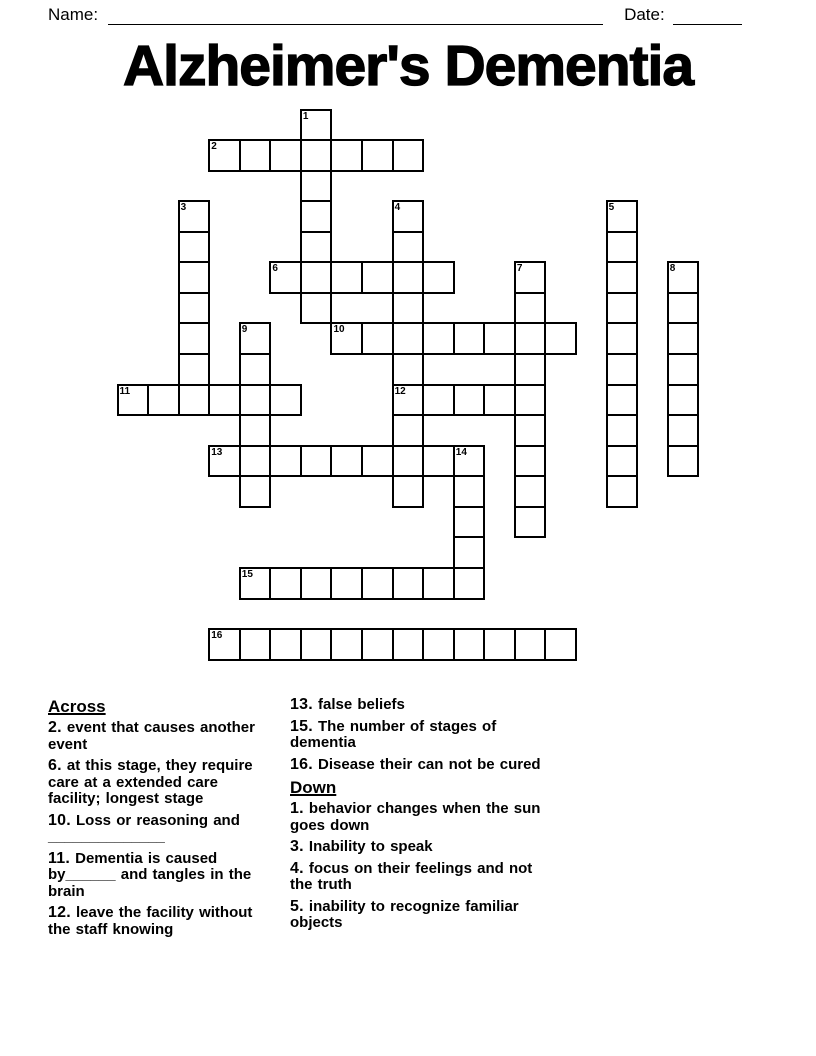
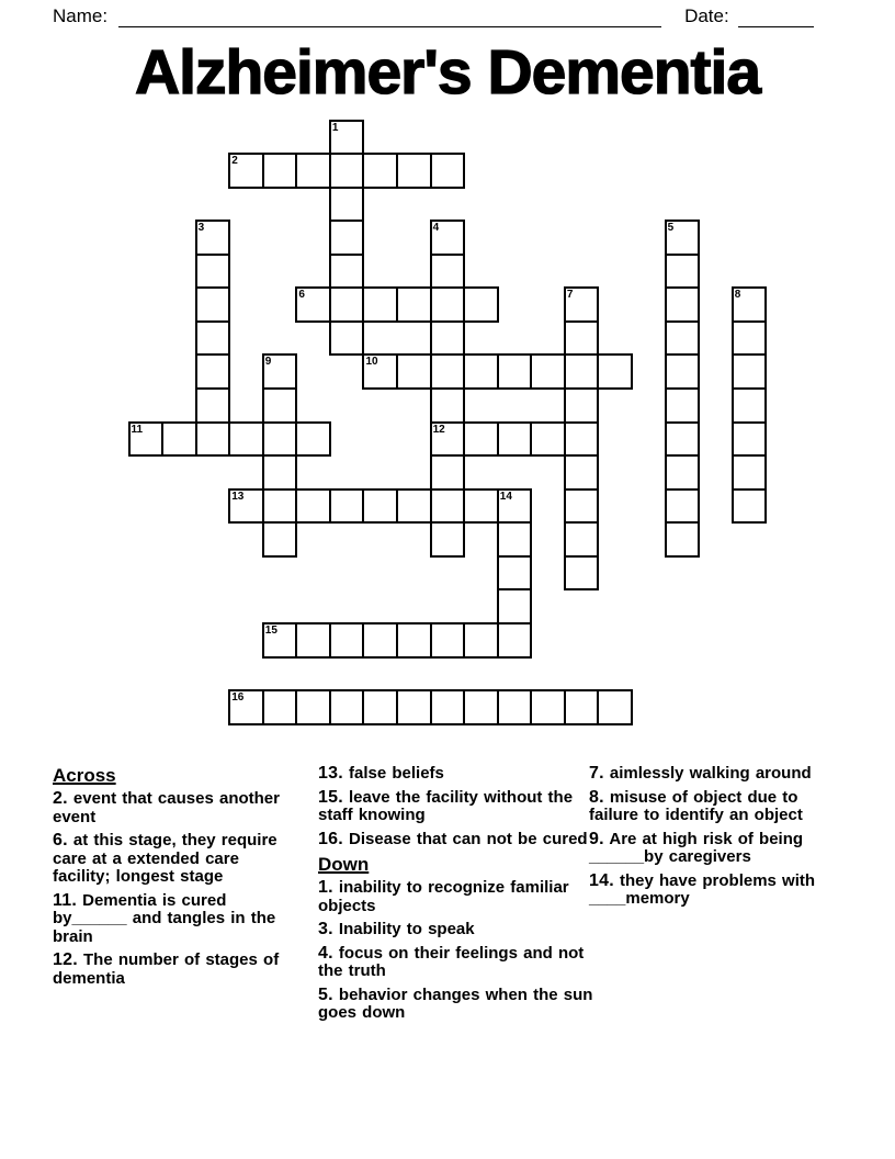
  Name:
  Date:
  Alzheimer's Dementia
  1
  2
  3
  4
  12
  5
  6
  7
  8
  9
  10
  11
  13
  14
  15
  16
  Across
  2. event that causes another event
  6. at this stage, they require care at a extended care facility; longest stage
- 10. Loss or reasoning and ______________
- 11. Dementia is caused by______ and tangles in the brain
+ 11. Dementia is cured by______ and tangles in the brain
- 12. leave the facility without the staff knowing
+ 12. The number of stages of dementia
  13. false beliefs
- 15. The number of stages of dementia
+ 15. leave the facility without the staff knowing
- 16. Disease their can not be cured
+ 16. Disease that can not be cured
  Down
- 1. behavior changes when the sun goes down
+ 1. inability to recognize familiar objects
  3. Inability to speak
  4. focus on their feelings and not the truth
- 5. inability to recognize familiar objects
+ 5. behavior changes when the sun goes down
+ 7. aimlessly walking around
+ 8. misuse of object due to failure to identify an object
+ 9. Are at high risk of being ______by caregivers
+ 14. they have problems with ____memory
